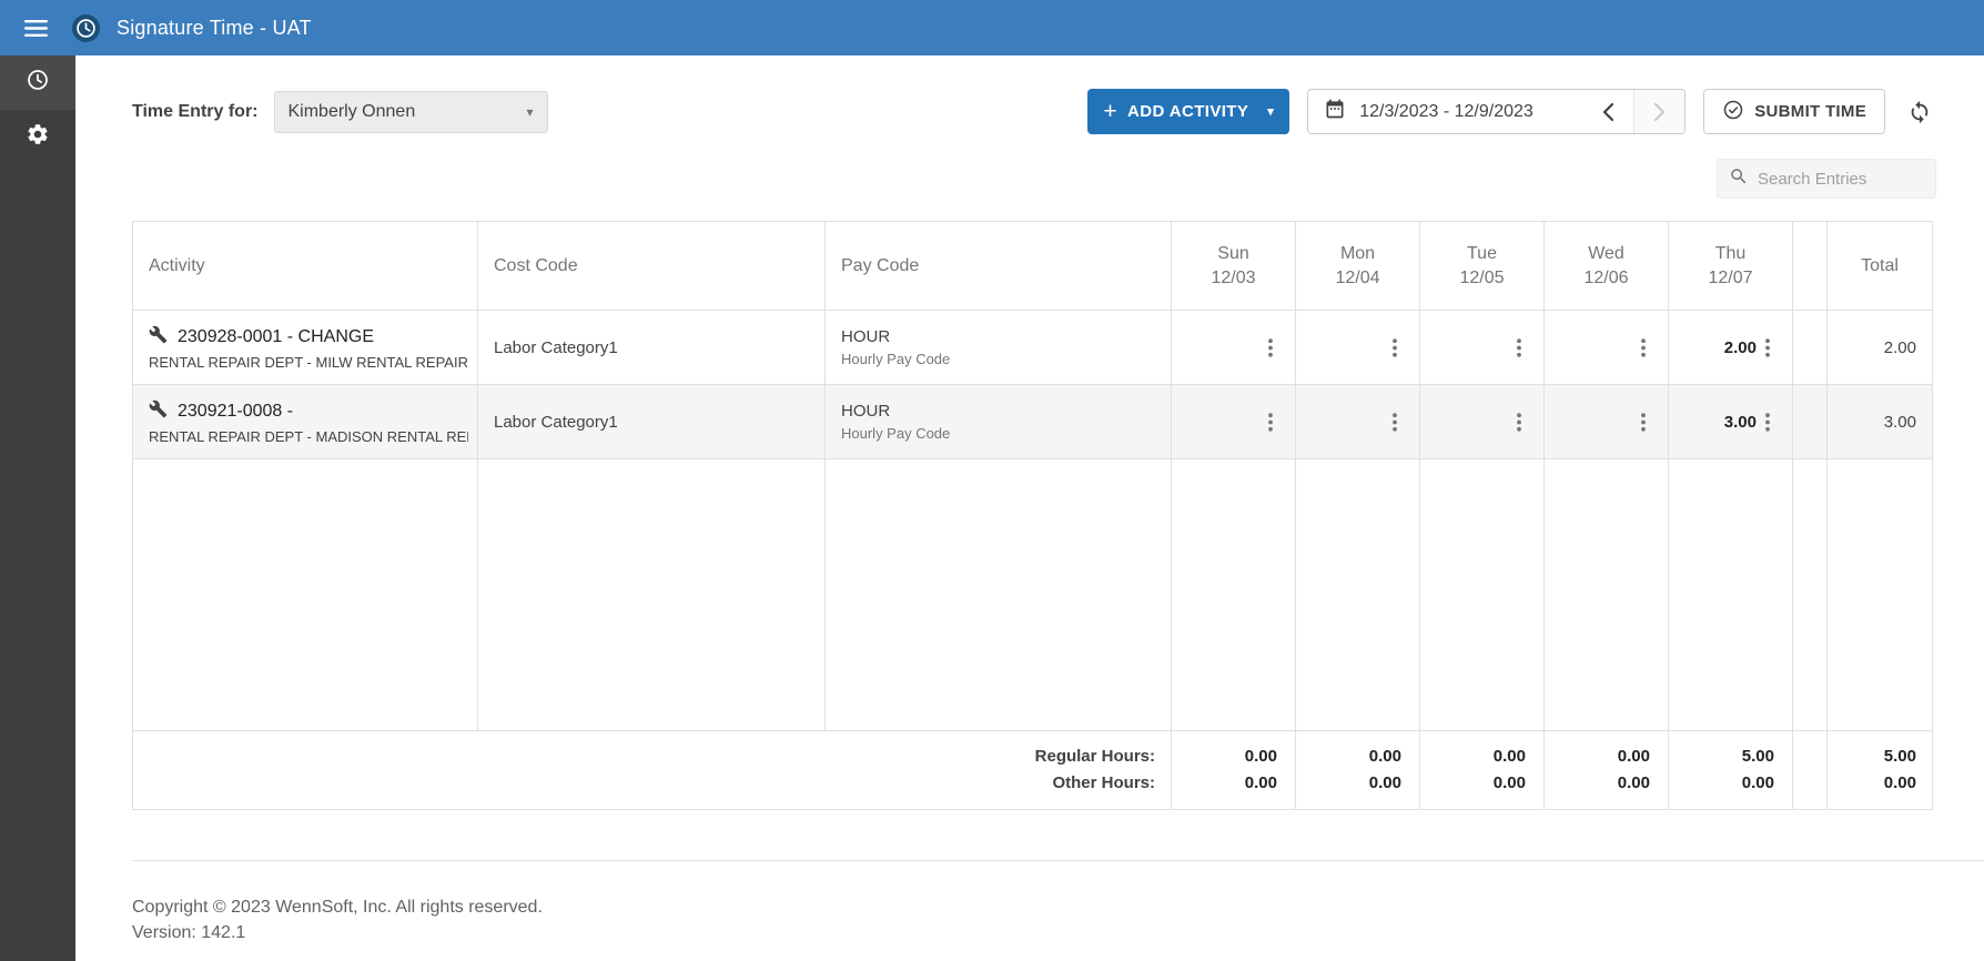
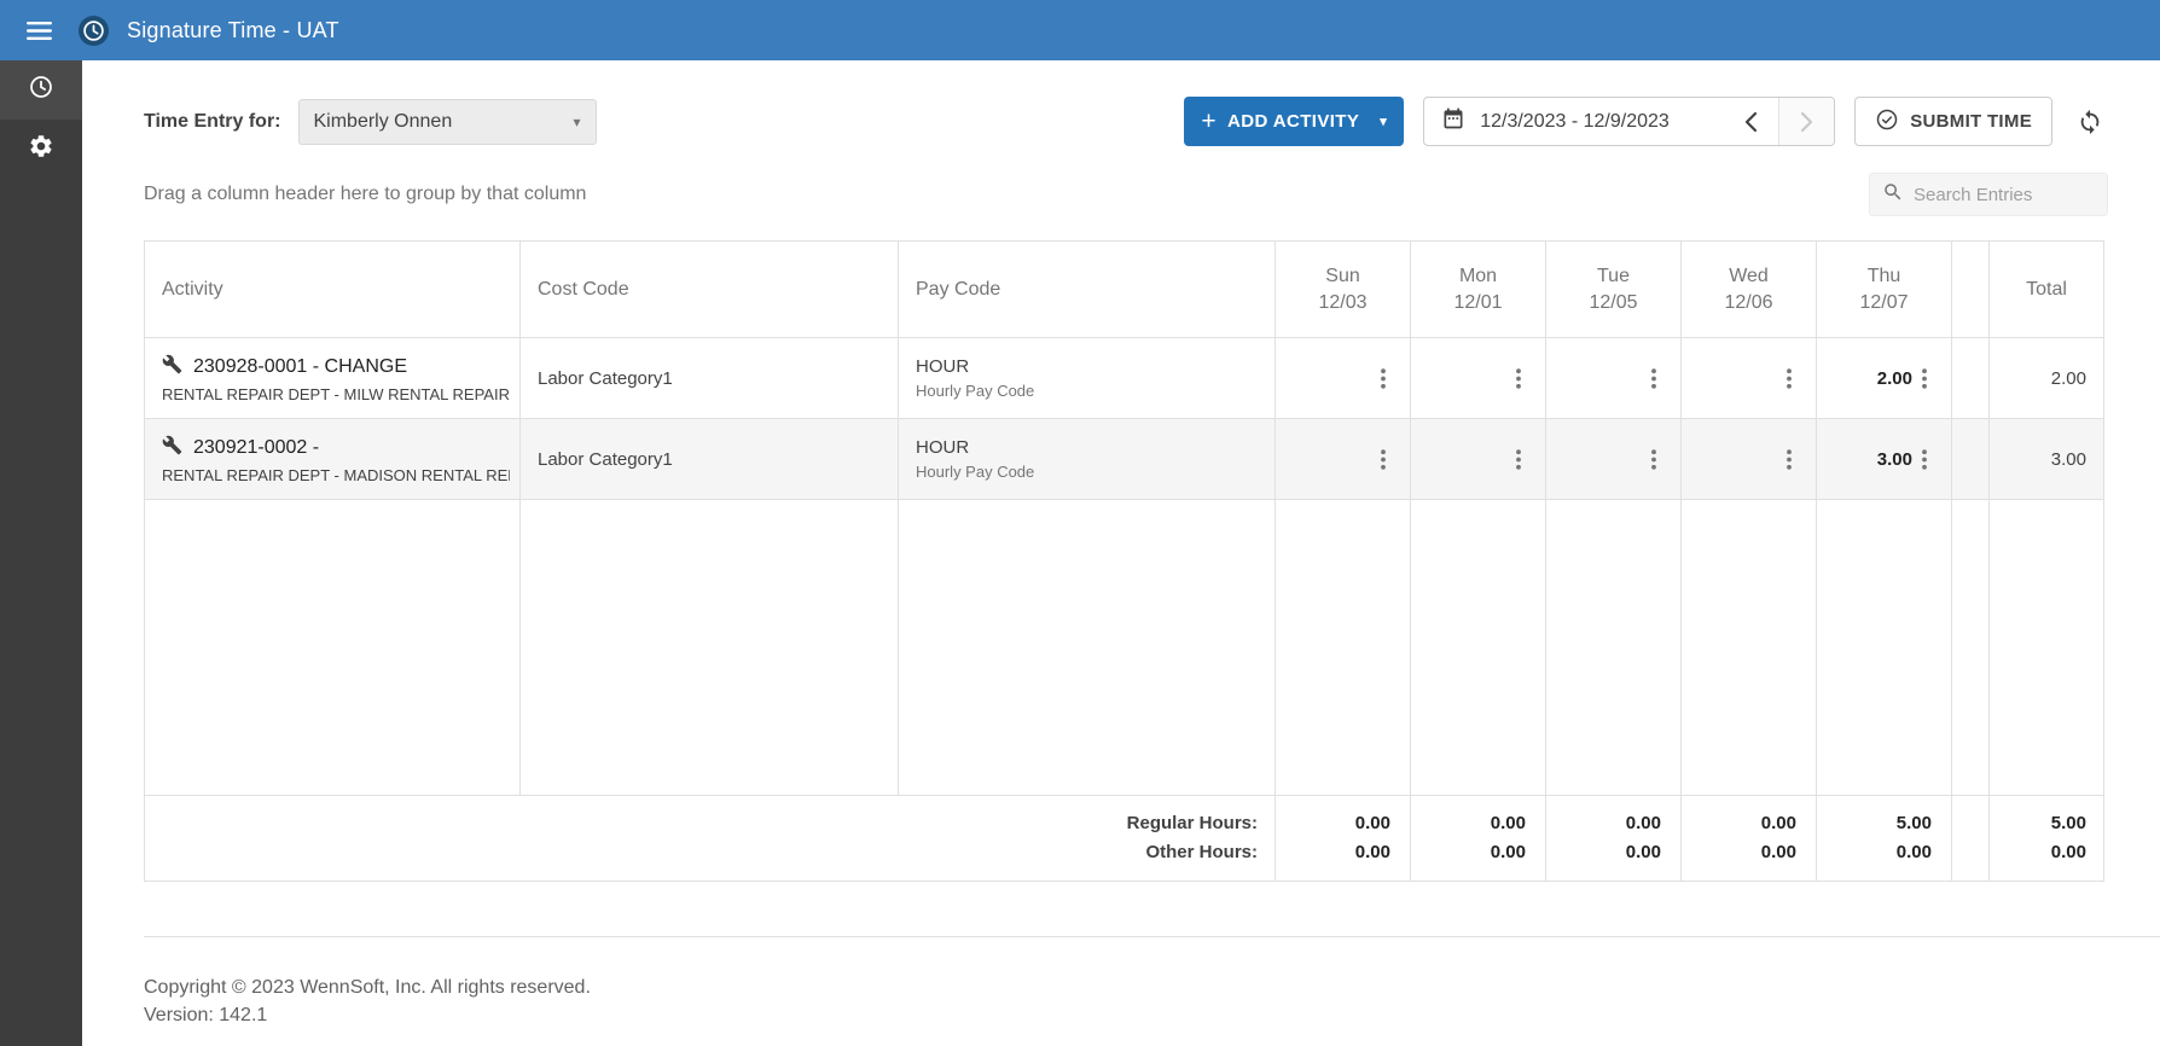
  Signature Time - UAT
  Time Entry for:
  Kimberly Onnen
  ▾
  +
  ADD ACTIVITY
  ▾
  12/3/2023 - 12/9/2023
  SUBMIT TIME
+ Drag a column header here to group by that column
  Search Entries
- Activity	Cost Code	Pay Code	Sun12/03	Mon12/04	Tue12/05	Wed12/06	Thu12/07		Total
+ Activity	Cost Code	Pay Code	Sun12/03	Mon12/01	Tue12/05	Wed12/06	Thu12/07		Total
  230928-0001 - CHANGE RENTAL REPAIR DEPT - MILW RENTAL REPAIR	Labor Category1	HOUR Hourly Pay Code					2.00		2.00
- 230921-0008 - RENTAL REPAIR DEPT - MADISON RENTAL RE	Labor Category1	HOUR Hourly Pay Code					3.00		3.00
+ 230921-0002 - RENTAL REPAIR DEPT - MADISON RENTAL RE	Labor Category1	HOUR Hourly Pay Code					3.00		3.00
  Regular Hours: Other Hours:	0.000.00	0.000.00	0.000.00	0.000.00	5.000.00		5.000.00
  Copyright © 2023 WennSoft, Inc. All rights reserved.
  Version: 142.1
